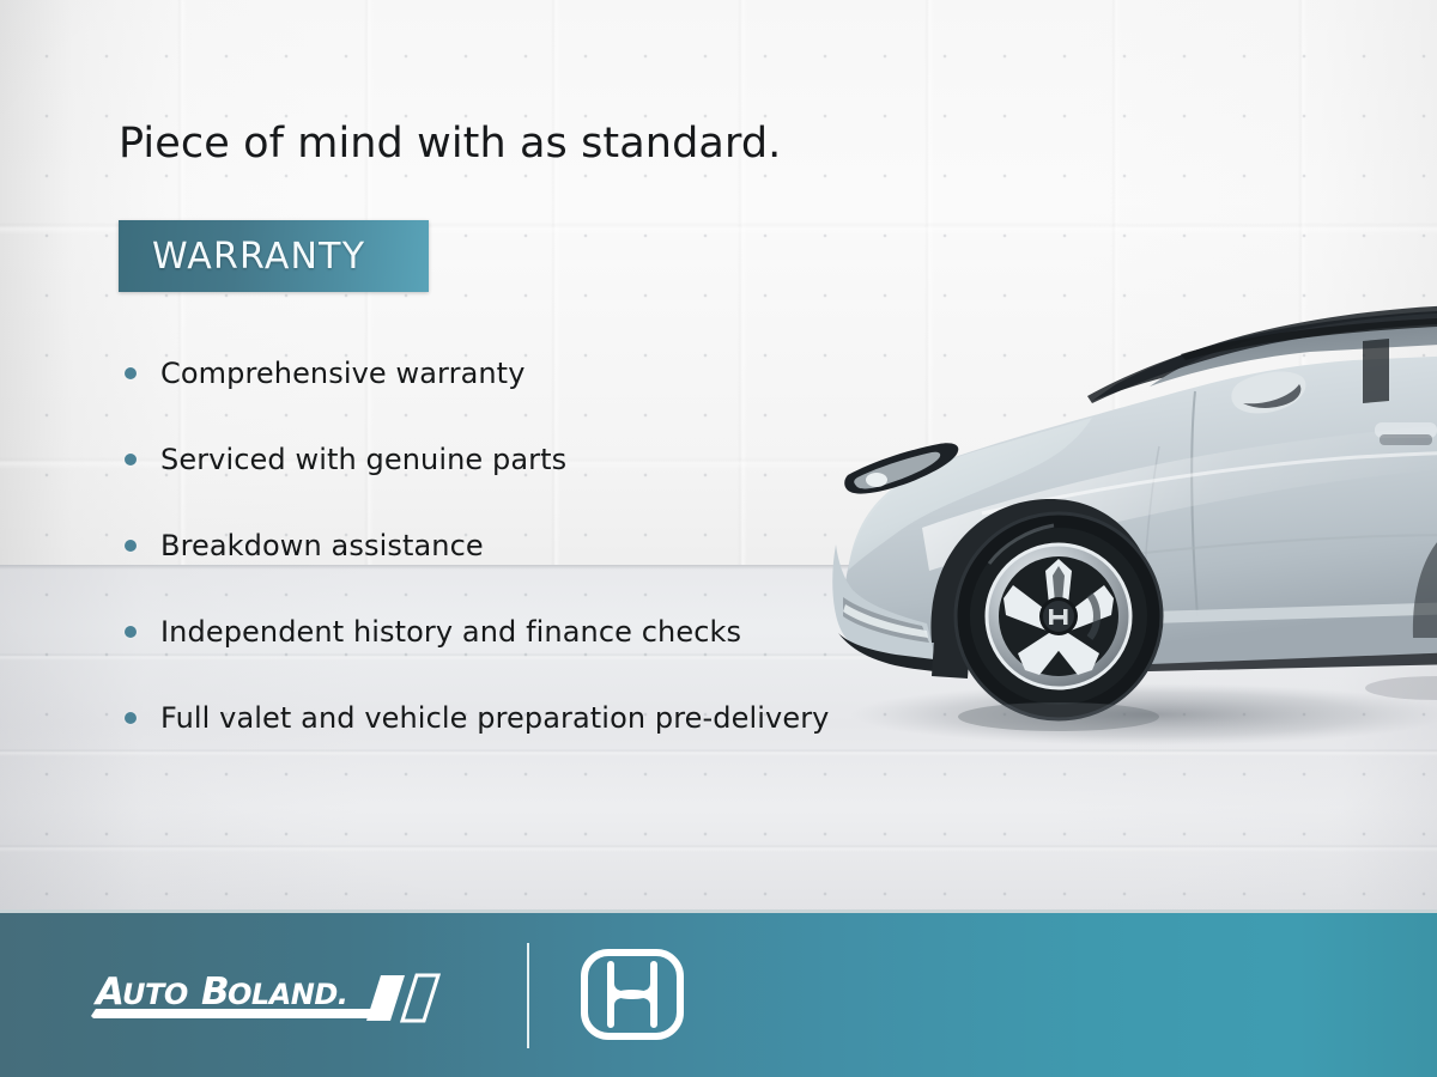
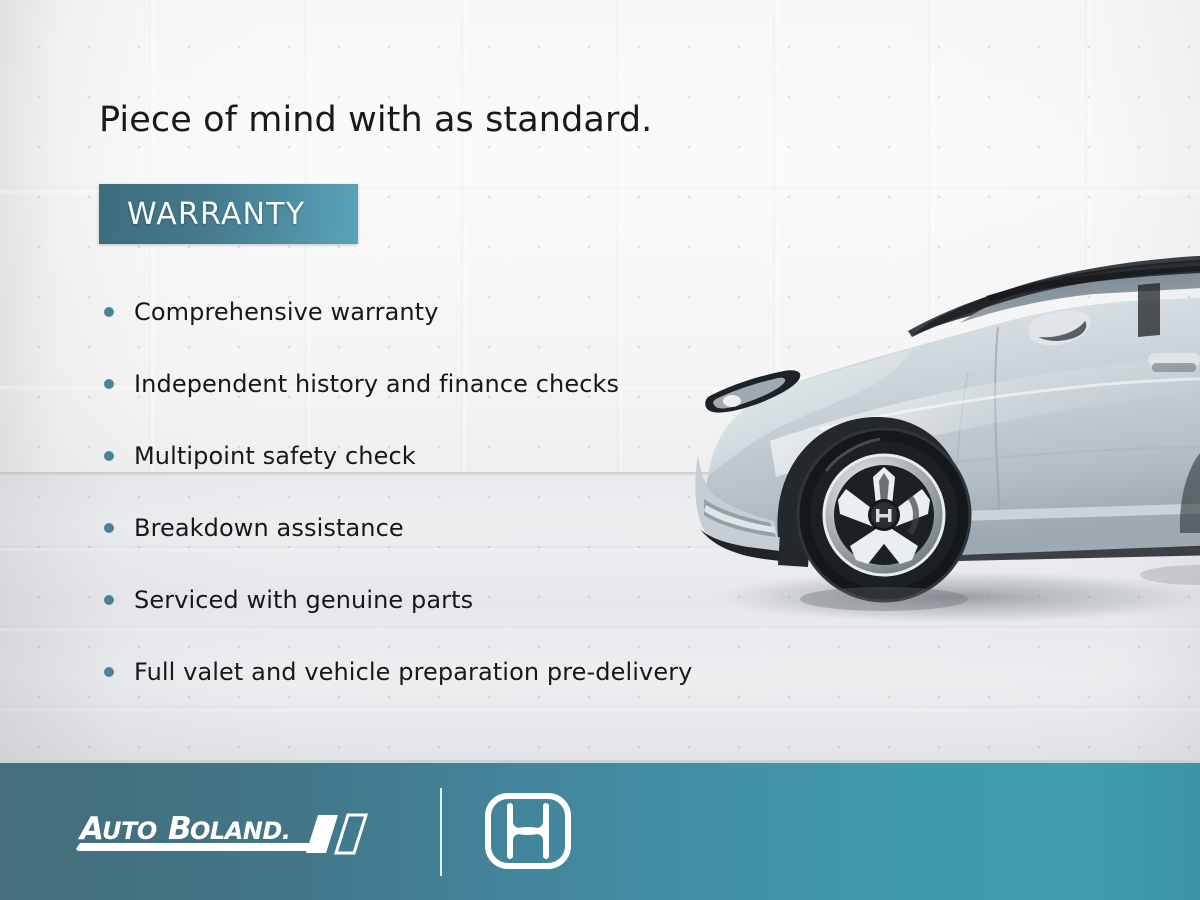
  Piece of mind with as standard.
  WARRANTY
  Comprehensive warranty
- Serviced with genuine parts
+ Independent history and finance checks
+ Multipoint safety check
  Breakdown assistance
- Independent history and finance checks
+ Serviced with genuine parts
  Full valet and vehicle preparation pre-delivery
  A
  UTO
  B
  OLAND.
